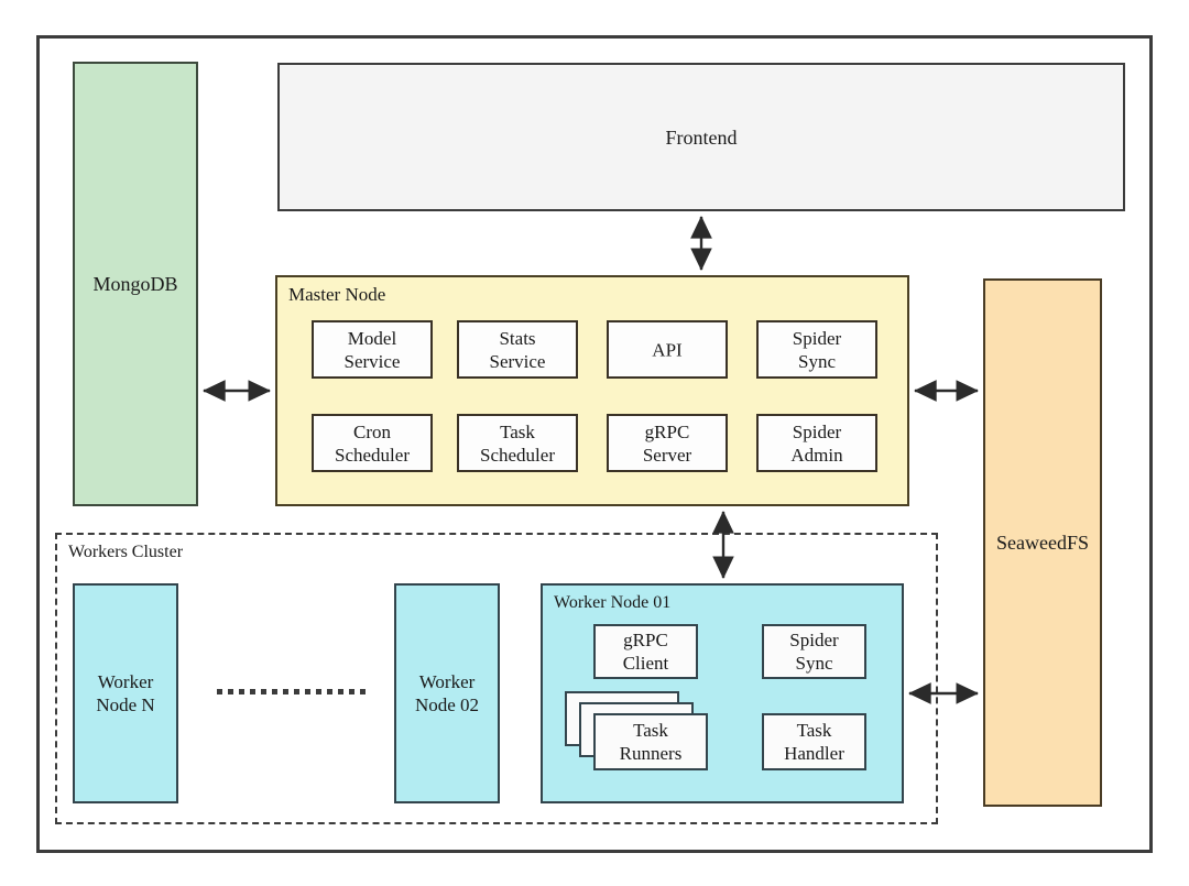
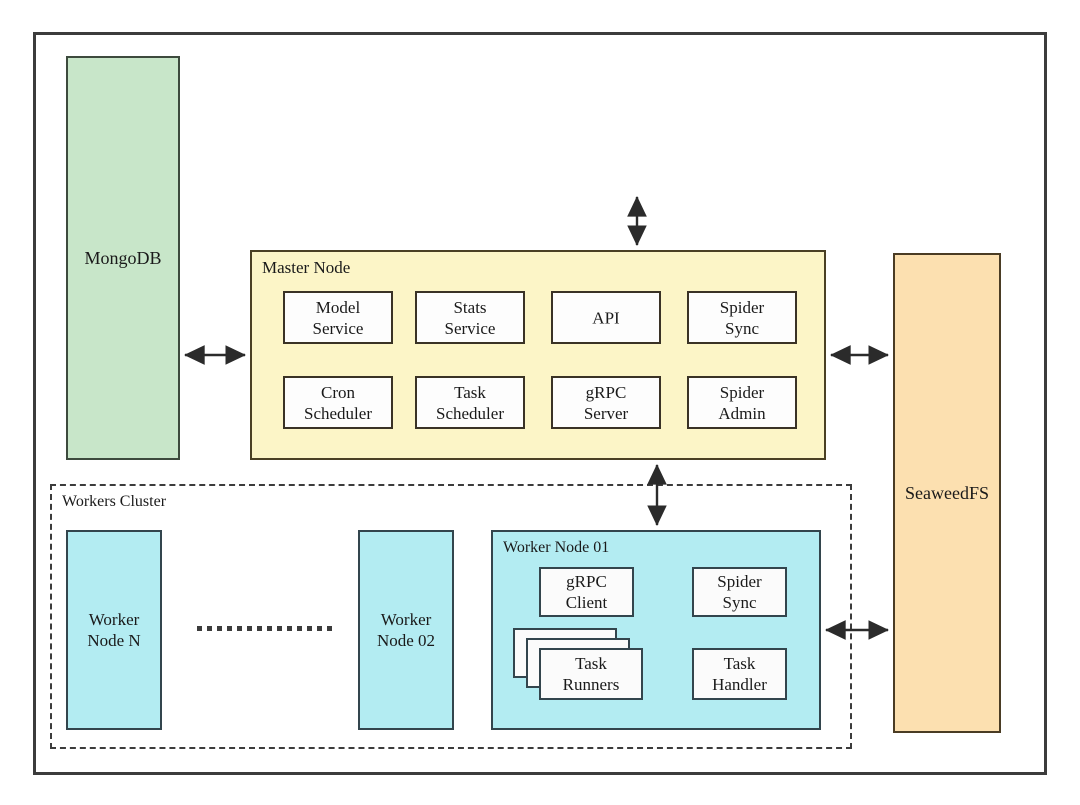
  MongoDB
- Frontend
  Master Node
  Model
  Service
  Stats
  Service
  API
  Spider
  Sync
  Cron
  Scheduler
  Task
  Scheduler
  gRPC
  Server
  Spider
  Admin
  SeaweedFS
  Workers Cluster
  Worker
  Node N
  Worker
  Node 02
  Worker Node 01
  gRPC
  Client
  Spider
  Sync
  Task
  Runners
  Task
  Handler
